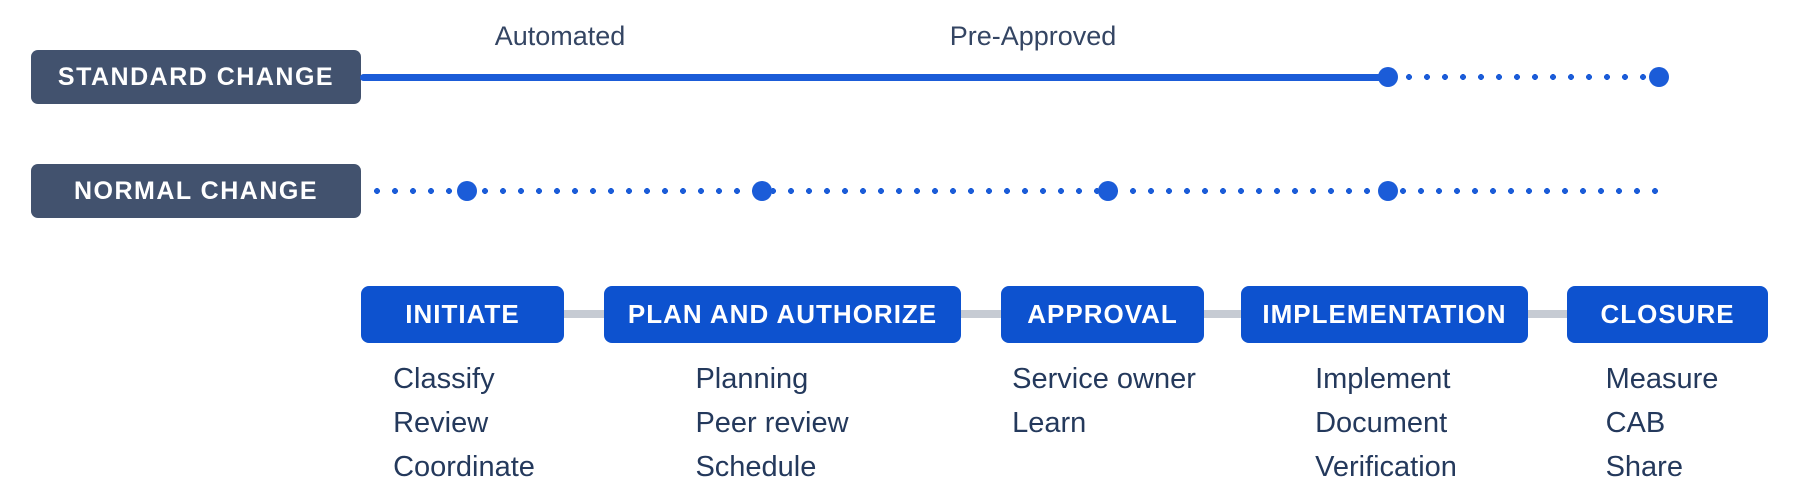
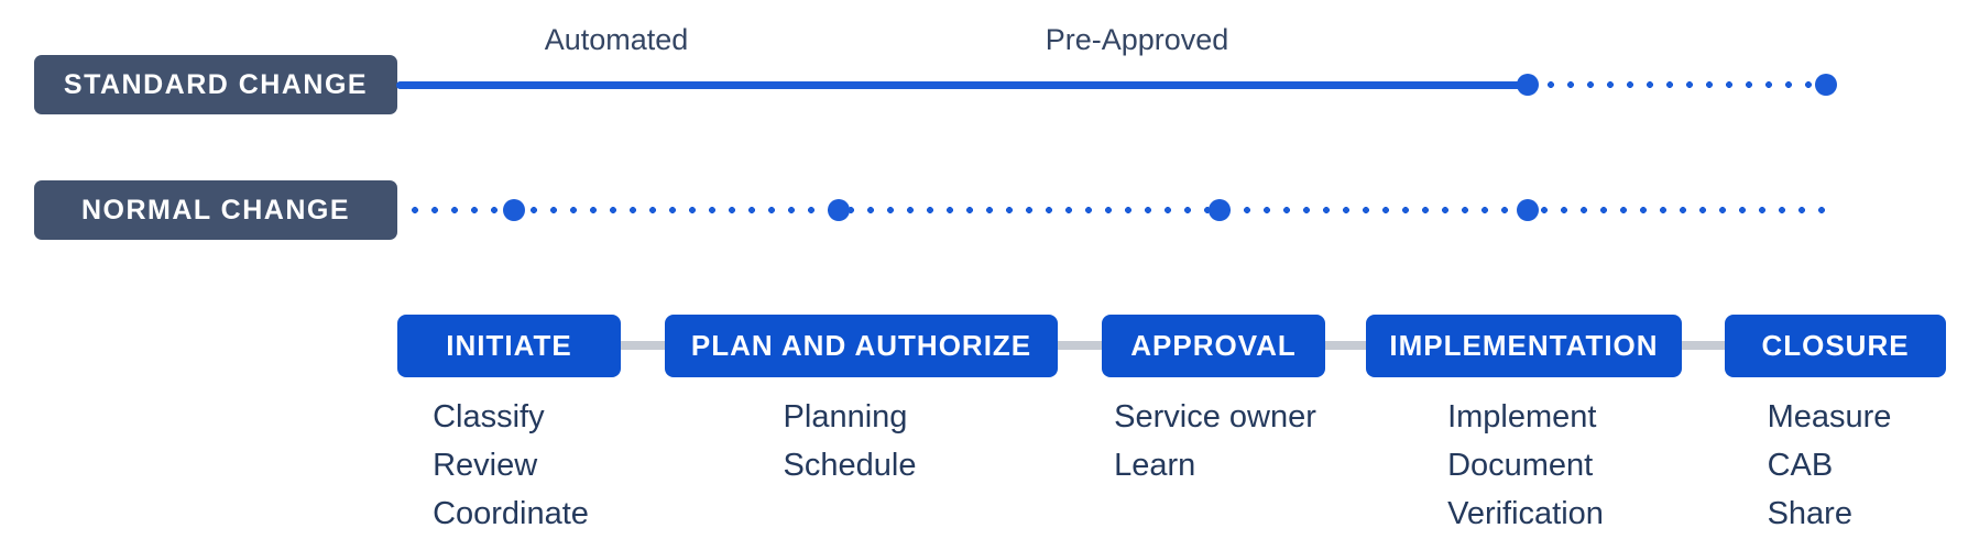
  STANDARD CHANGE
  Automated
  Pre-Approved
  NORMAL CHANGE
  INITIATE
  PLAN AND AUTHORIZE
  APPROVAL
  IMPLEMENTATION
  CLOSURE
  Classify
  Review
  Coordinate
  Planning
- Peer review
  Schedule
  Service owner
  Learn
  Implement
  Document
  Verification
  Measure
  CAB
  Share
